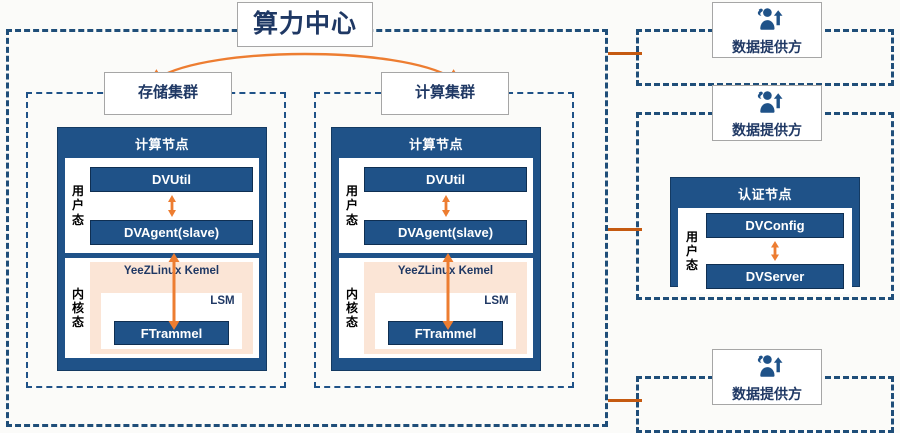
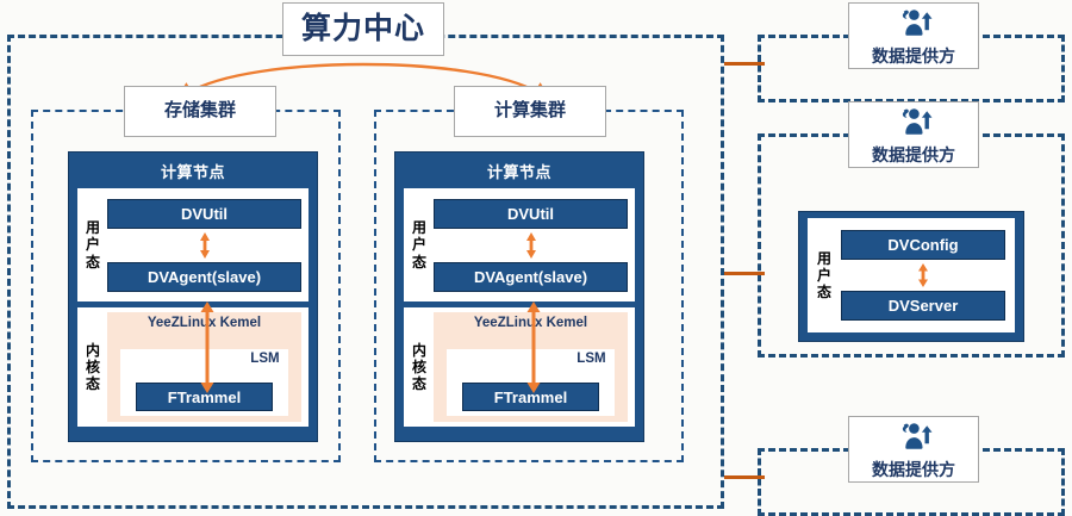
  算力中心
  存储集群
  计算节点
  用
  户
  态
  DVUtil
  DVAgent(slave)
  内
  核
  态
  YeeZLinux Kemel
  LSM
  FTrammel
  计算集群
  计算节点
  用
  户
  态
  DVUtil
  DVAgent(slave)
  内
  核
  态
  YeeZLinux Kemel
  LSM
  FTrammel
  数据提供方
  数据提供方
- 认证节点
  用
  户
  态
  DVConfig
  DVServer
  数据提供方
